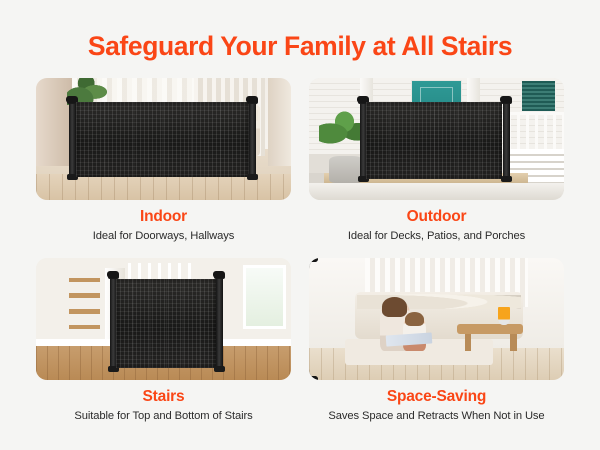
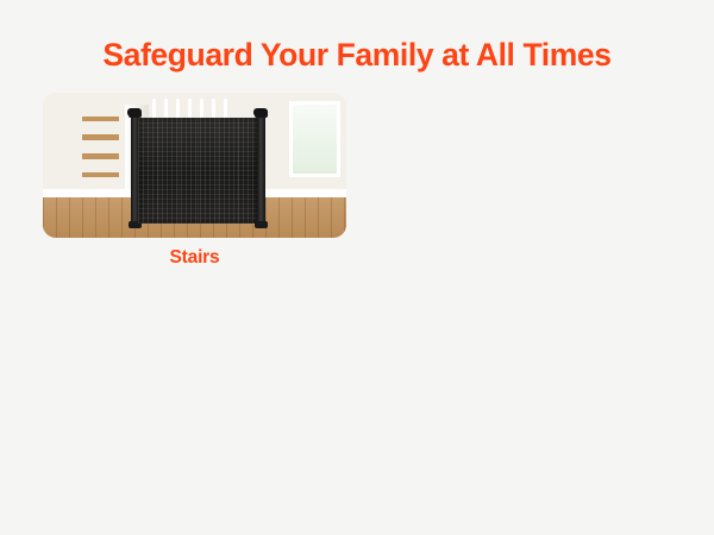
- Safeguard Your Family at All Stairs
+ Safeguard Your Family at All Times
- Indoor
- Ideal for Doorways, Hallways
- Outdoor
- Ideal for Decks, Patios, and Porches
  Stairs
- Suitable for Top and Bottom of Stairs
- Space-Saving
- Saves Space and Retracts When Not in Use
